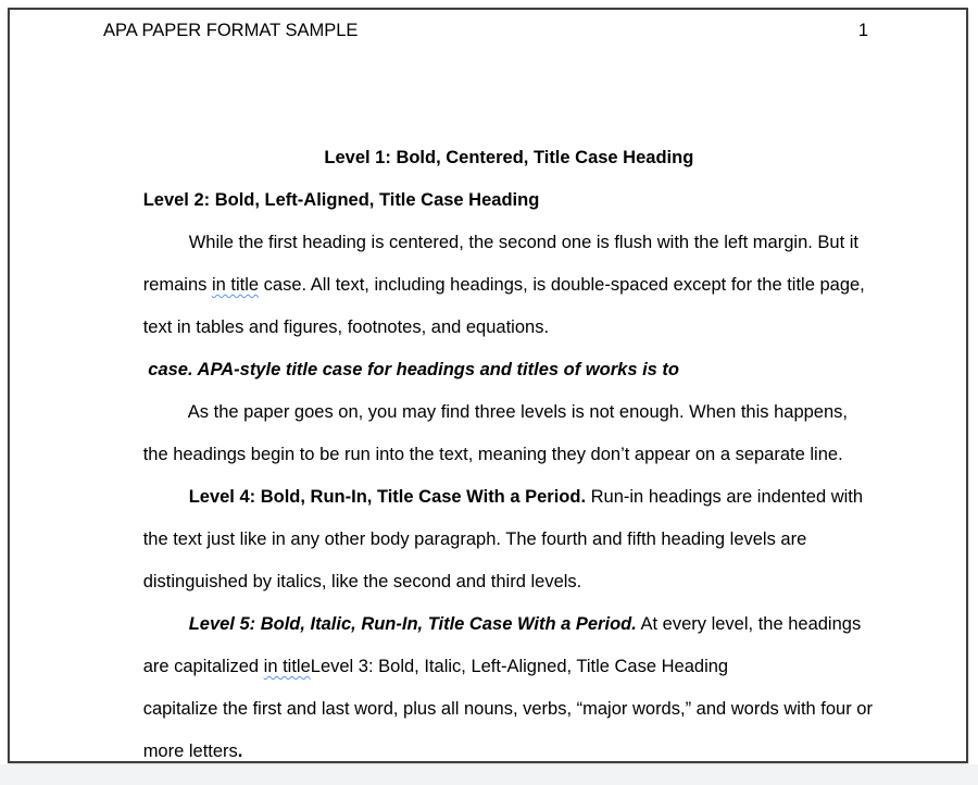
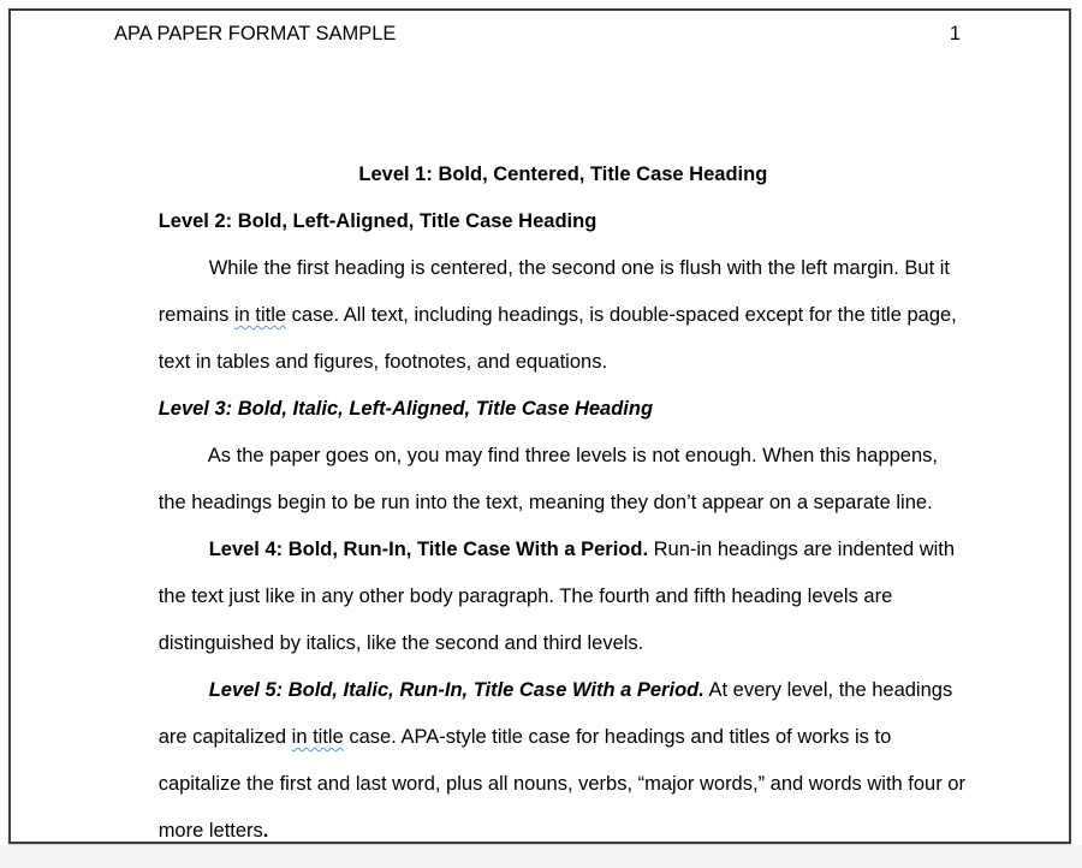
  APA PAPER FORMAT SAMPLE
  1
  Level 1: Bold, Centered, Title Case Heading
  Level 2: Bold, Left-Aligned, Title Case Heading
  While the first heading is centered, the second one is flush with the left margin. But it
  remains in title case. All text, including headings, is double-spaced except for the title page,
  text in tables and figures, footnotes, and equations.
- case. APA-style title case for headings and titles of works is to
+ Level 3: Bold, Italic, Left-Aligned, Title Case Heading
  As the paper goes on, you may find three levels is not enough. When this happens,
  the headings begin to be run into the text, meaning they don’t appear on a separate line.
  Level 4: Bold, Run-In, Title Case With a Period. Run-in headings are indented with
  the text just like in any other body paragraph. The fourth and fifth heading levels are
  distinguished by italics, like the second and third levels.
  Level 5: Bold, Italic, Run-In, Title Case With a Period. At every level, the headings
- are capitalized in titleLevel 3: Bold, Italic, Left-Aligned, Title Case Heading
+ are capitalized in title case. APA-style title case for headings and titles of works is to
  capitalize the first and last word, plus all nouns, verbs, “major words,” and words with four or
  more letters.
